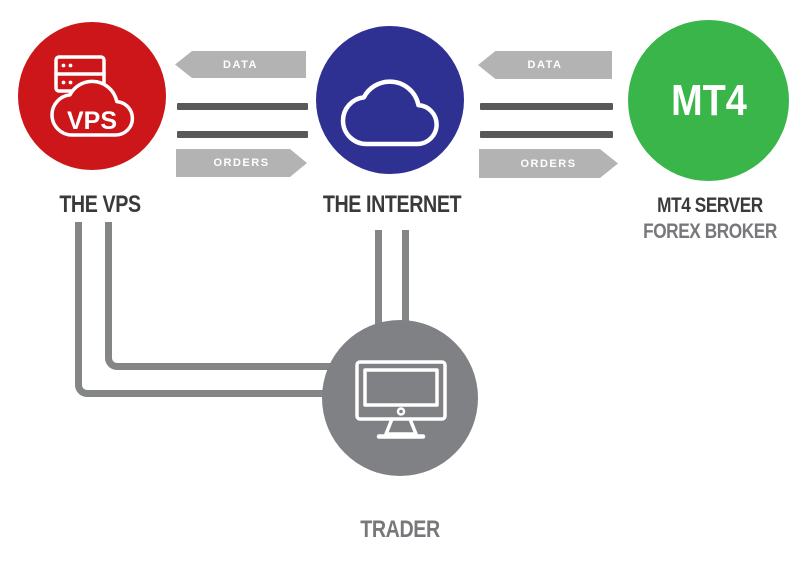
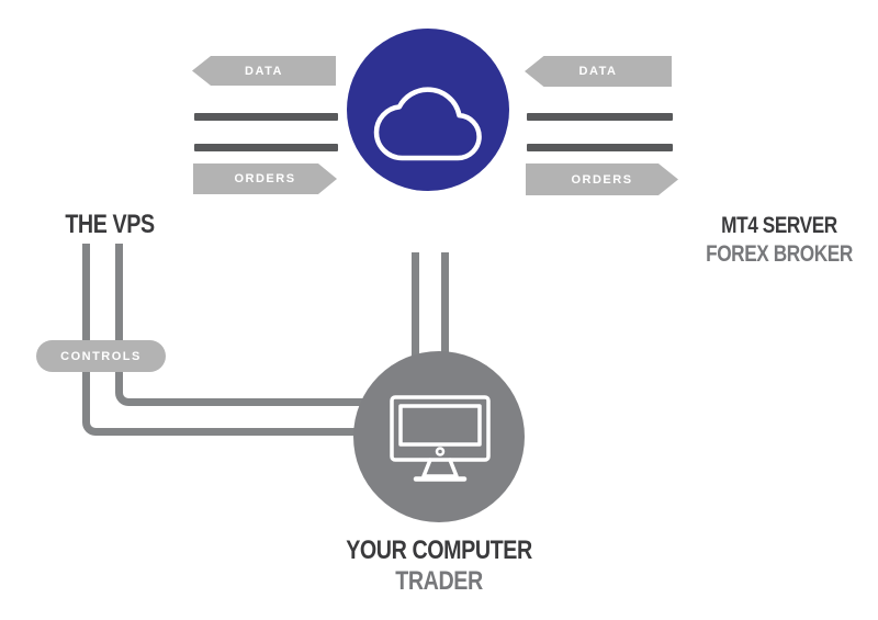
- VPS
- MT4
  DATA
  ORDERS
  DATA
  ORDERS
+ CONTROLS
  THE VPS
- THE INTERNET
  MT4 SERVER
  FOREX BROKER
+ YOUR COMPUTER
  TRADER
